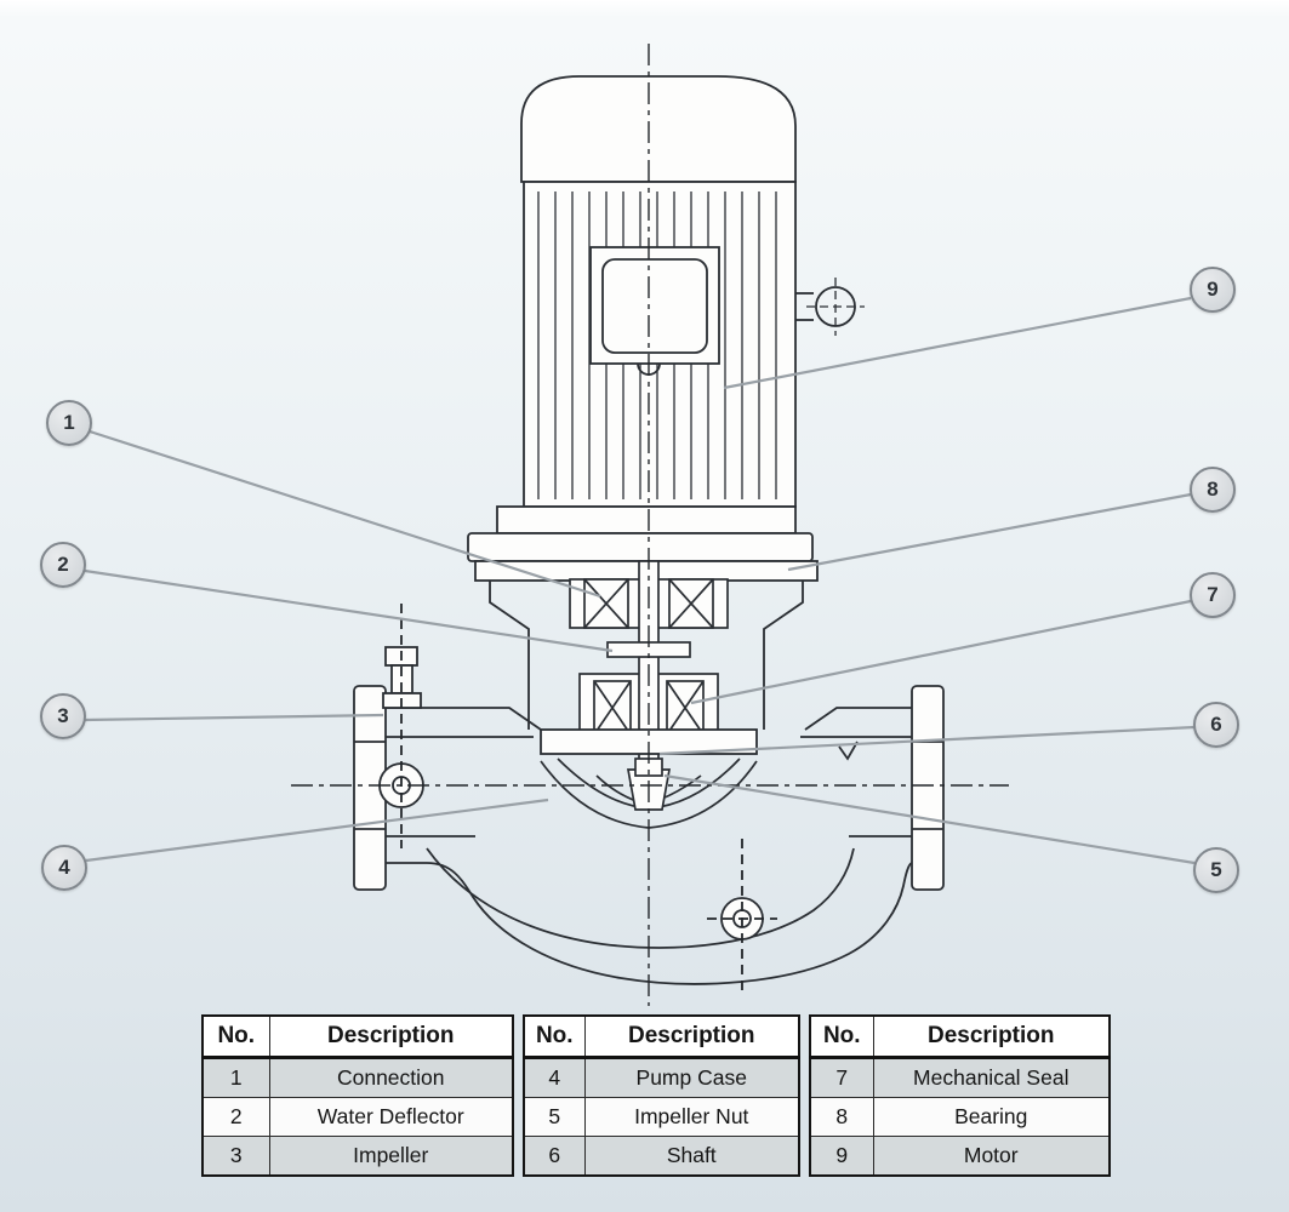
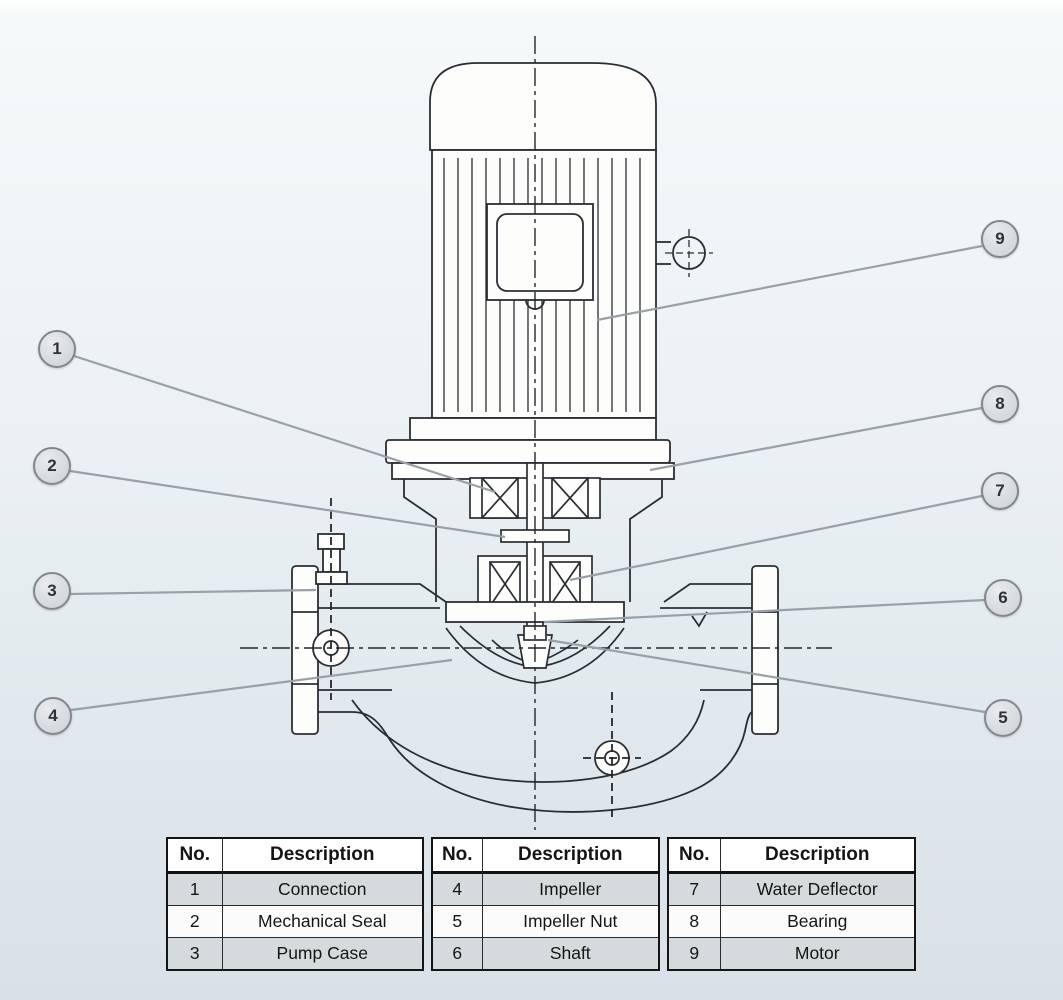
  1
  2
  3
  4
  5
  6
  7
  8
  9
  No.	Description
  1	Connection
- 2	Water Deflector
+ 2	Mechanical Seal
- 3	Impeller
+ 3	Pump Case
  No.	Description
- 4	Pump Case
+ 4	Impeller
  5	Impeller Nut
  6	Shaft
  No.	Description
- 7	Mechanical Seal
+ 7	Water Deflector
  8	Bearing
  9	Motor
